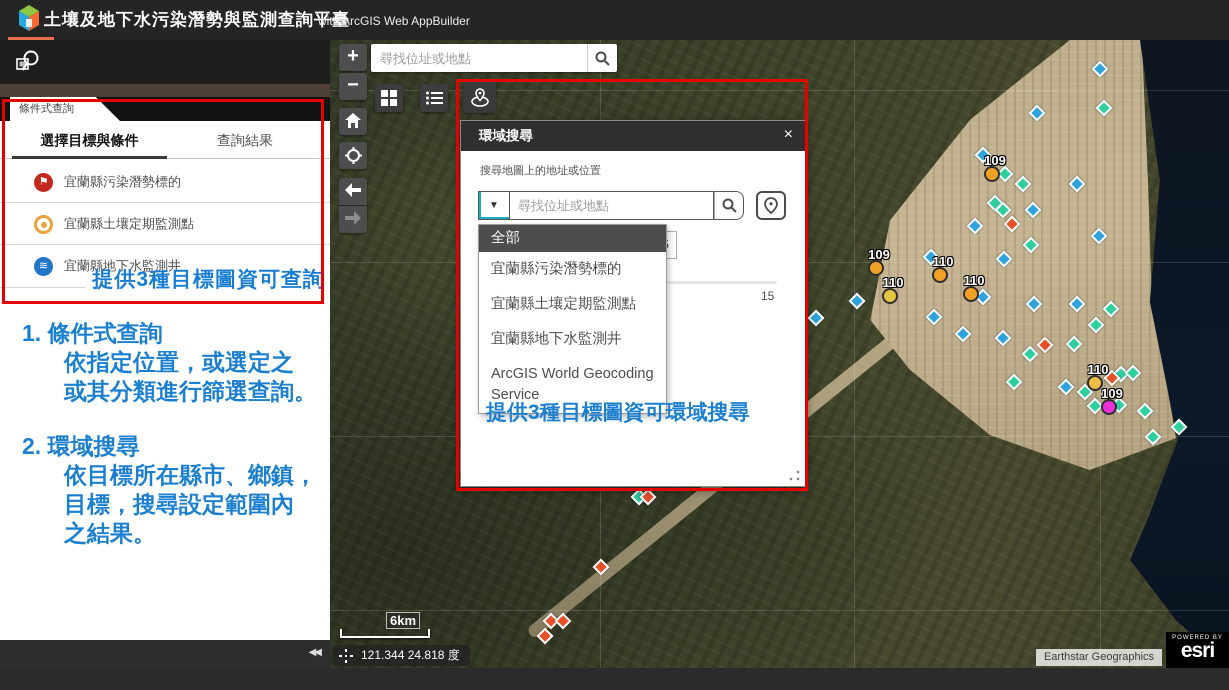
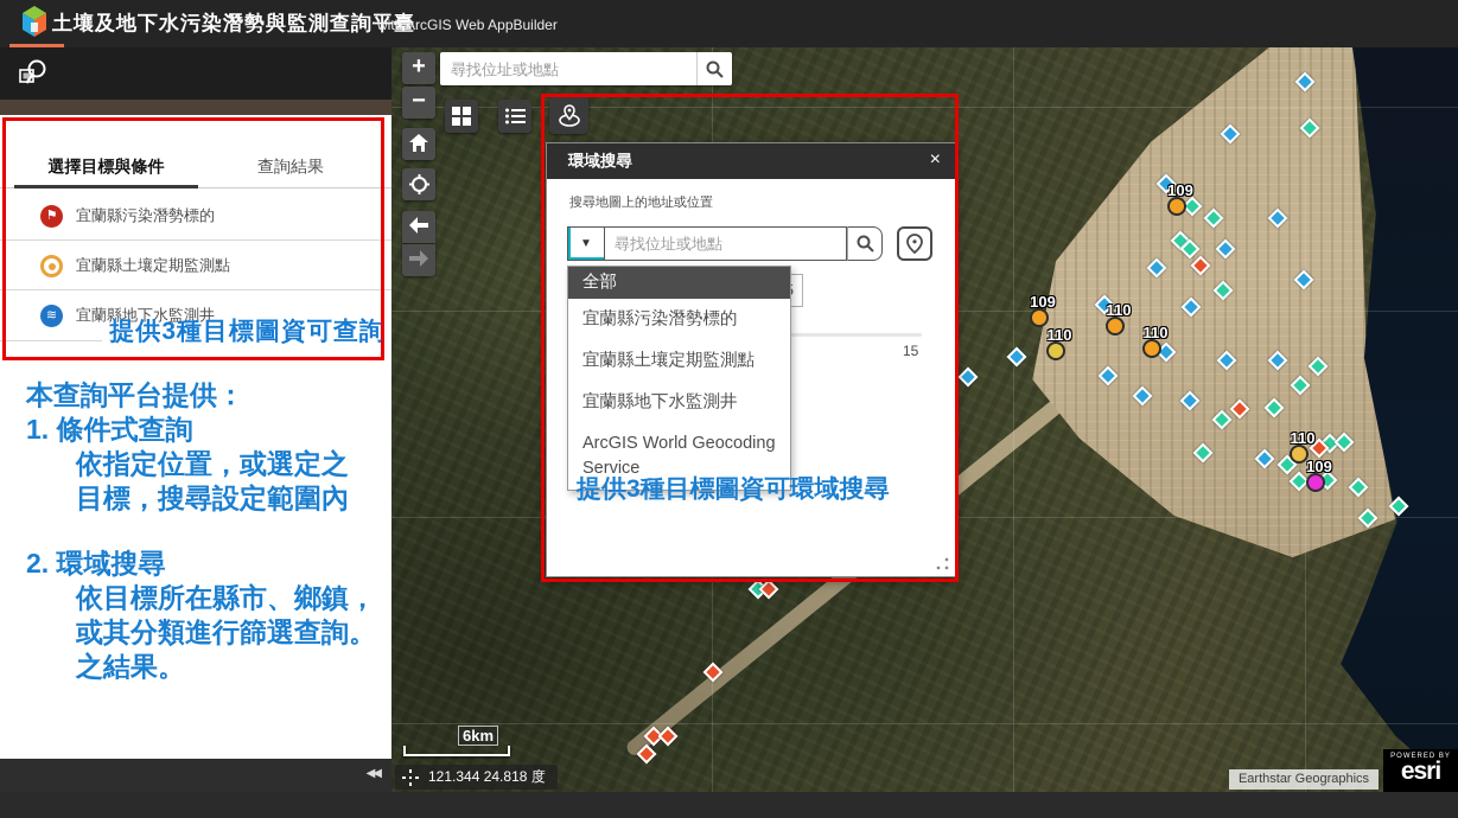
  109
  109
  110
  110
  110
  110
  109
  +
  −
  尋找位址或地點
  6km
  121.344 24.818 度
  Earthstar Geographics
  esri
  土壤及地下水污染潛勢與監測查詢平臺
  with ArcGIS Web AppBuilder
- 條件式查詢
  選擇目標與條件
  查詢結果
  ⚑
  宜蘭縣污染潛勢標的
  宜蘭縣土壤定期監測點
  ≋
  宜蘭縣地下水監測井
  提供3種目標圖資可查詢
+ 本查詢平台提供：
  1. 條件式查詢
  依指定位置，或選定之
- 或其分類進行篩選查詢。
+ 目標，搜尋設定範圍內
  2. 環域搜尋
  依目標所在縣市、鄉鎮，
- 目標，搜尋設定範圍內
+ 或其分類進行篩選查詢。
  之結果。
  ◀◀
  環域搜尋
  ×
  搜尋地圖上的地址或位置
  15
  ▼
  尋找位址或地點
  全部
  宜蘭縣污染潛勢標的
  宜蘭縣土壤定期監測點
  宜蘭縣地下水監測井
  ArcGIS World Geocoding Service
  提供3種目標圖資可環域搜尋
